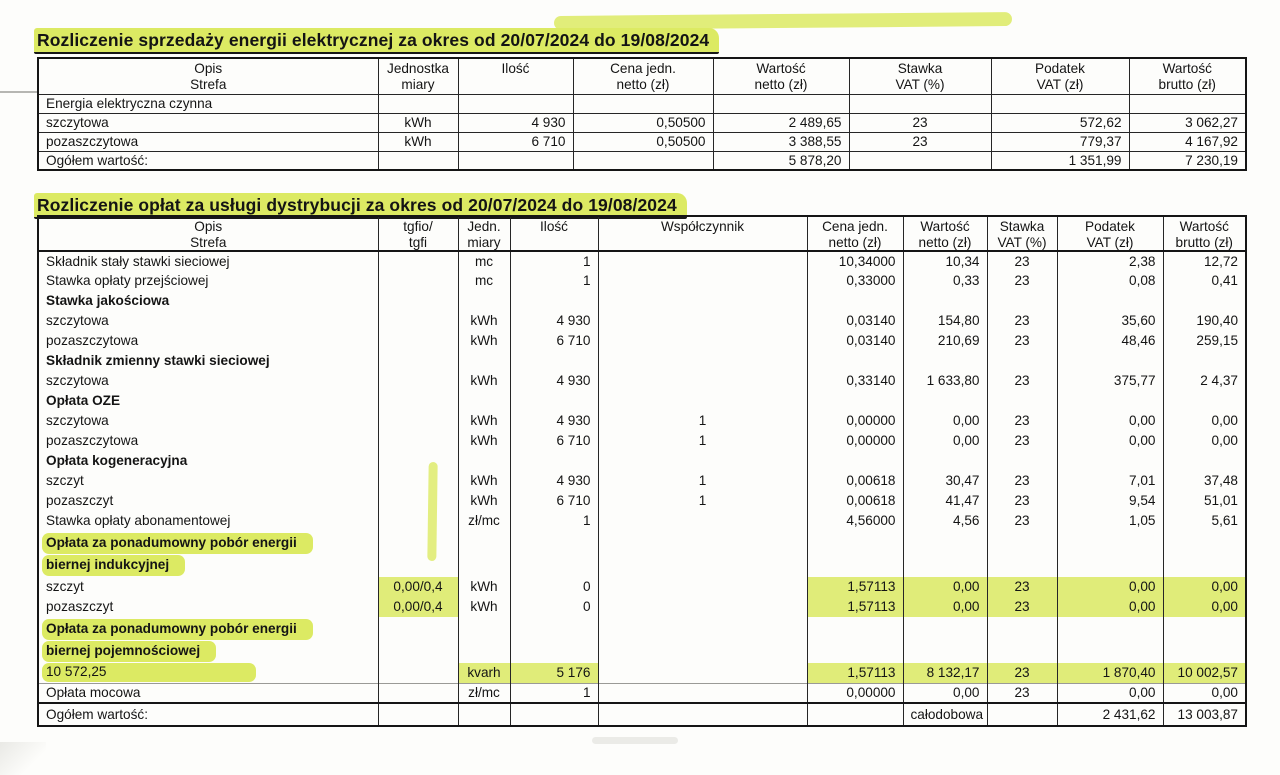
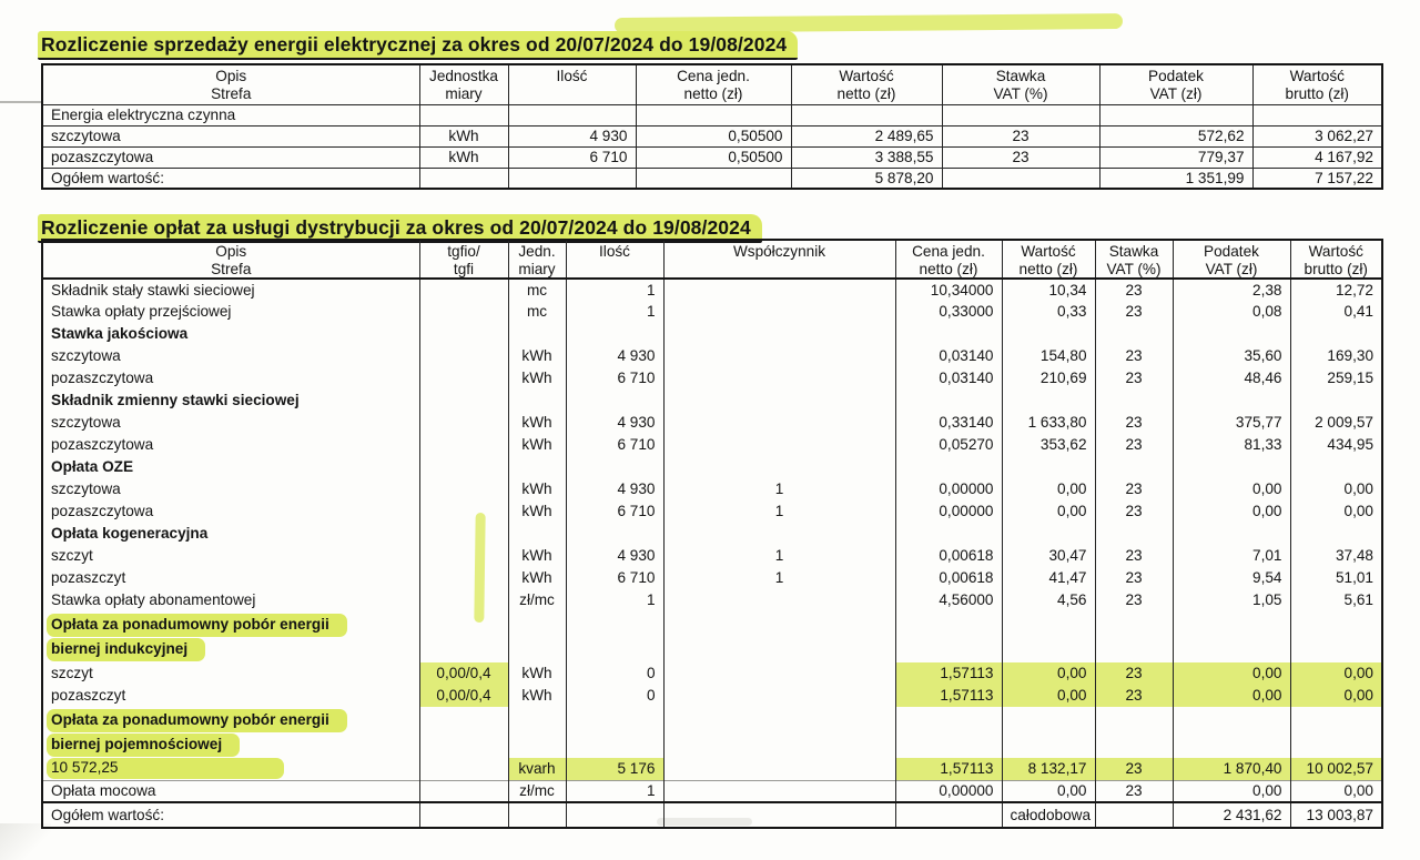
  Rozliczenie sprzedaży energii elektrycznej za okres od 20/07/2024 do 19/08/2024
  Opis Strefa	Jednostka miary	Ilość	Cena jedn. netto (zł)	Wartość netto (zł)	Stawka VAT (%)	Podatek VAT (zł)	Wartość brutto (zł)
  Energia elektryczna czynna
  szczytowa	kWh	4 930	0,50500	2 489,65	23	572,62	3 062,27
  pozaszczytowa	kWh	6 710	0,50500	3 388,55	23	779,37	4 167,92
- Ogółem wartość:				5 878,20		1 351,99	7 230,19
+ Ogółem wartość:				5 878,20		1 351,99	7 157,22
  Rozliczenie opłat za usługi dystrybucji za okres od 20/07/2024 do 19/08/2024
  Opis Strefa	tgfio/ tgfi	Jedn. miary	Ilość	Współczynnik	Cena jedn. netto (zł)	Wartość netto (zł)	Stawka VAT (%)	Podatek VAT (zł)	Wartość brutto (zł)
  Składnik stały stawki sieciowej		mc	1		10,34000	10,34	23	2,38	12,72
  Stawka opłaty przejściowej		mc	1		0,33000	0,33	23	0,08	0,41
  Stawka jakościowa
- szczytowa		kWh	4 930		0,03140	154,80	23	35,60	190,40
+ szczytowa		kWh	4 930		0,03140	154,80	23	35,60	169,30
  pozaszczytowa		kWh	6 710		0,03140	210,69	23	48,46	259,15
  Składnik zmienny stawki sieciowej
- szczytowa		kWh	4 930		0,33140	1 633,80	23	375,77	2 4,37
+ szczytowa		kWh	4 930		0,33140	1 633,80	23	375,77	2 009,57
+ pozaszczytowa		kWh	6 710		0,05270	353,62	23	81,33	434,95
  Opłata OZE
  szczytowa		kWh	4 930	1	0,00000	0,00	23	0,00	0,00
  pozaszczytowa		kWh	6 710	1	0,00000	0,00	23	0,00	0,00
  Opłata kogeneracyjna
  szczyt		kWh	4 930	1	0,00618	30,47	23	7,01	37,48
  pozaszczyt		kWh	6 710	1	0,00618	41,47	23	9,54	51,01
  Stawka opłaty abonamentowej		zł/mc	1		4,56000	4,56	23	1,05	5,61
  Opłata za ponadumowny pobór energiibiernej indukcyjnej
  szczyt	0,00/0,4	kWh	0		1,57113	0,00	23	0,00	0,00
  pozaszczyt	0,00/0,4	kWh	0		1,57113	0,00	23	0,00	0,00
  Opłata za ponadumowny pobór energiibiernej pojemnościowej
  10 572,25		kvarh	5 176		1,57113	8 132,17	23	1 870,40	10 002,57
  Opłata mocowa		zł/mc	1		0,00000	0,00	23	0,00	0,00
  Ogółem wartość:						całodobowa		2 431,62	13 003,87
